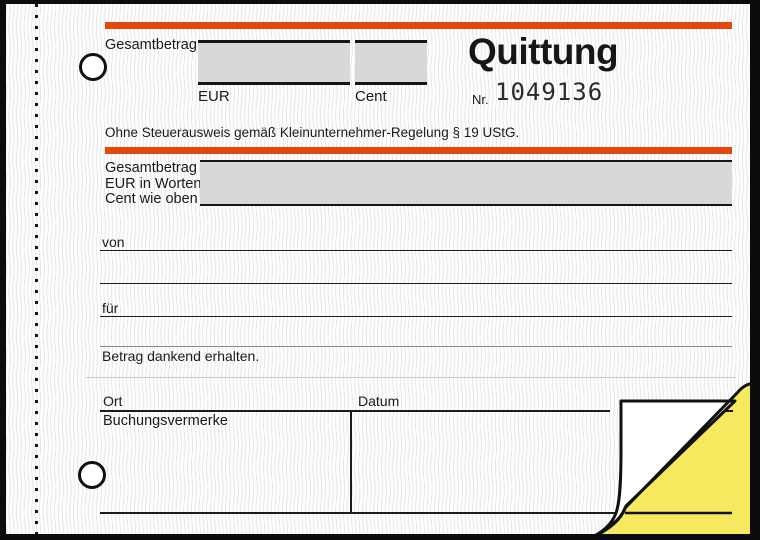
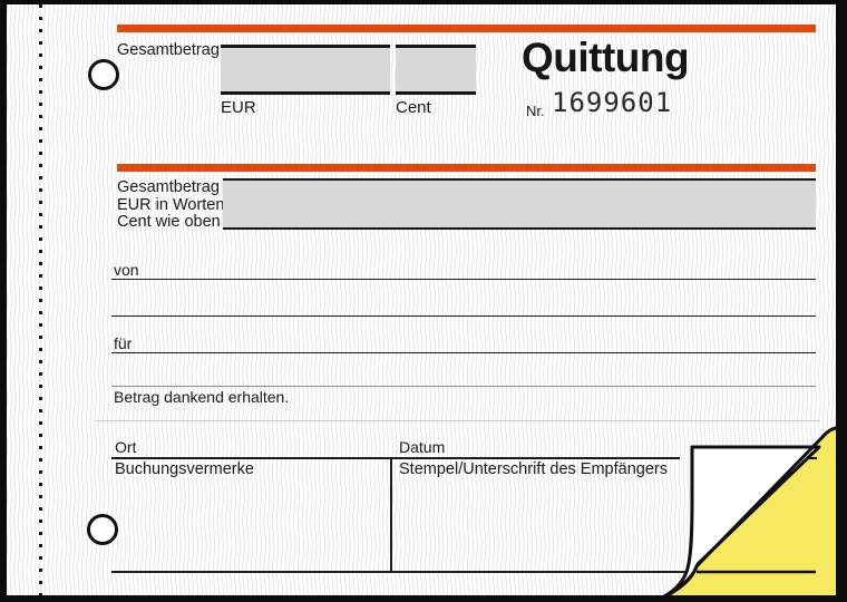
  Gesamtbetrag
  EUR
  Cent
  Quittung
  Nr.
- 1049136
+ 1699601
- Ohne Steuerausweis gemäß Kleinunternehmer-Regelung § 19 UStG.
  Gesamtbetrag
  EUR in Worten
  Cent wie oben
  von
  für
  Betrag dankend erhalten.
  Ort
  Datum
  Buchungsvermerke
+ Stempel/Unterschrift des Empfängers
